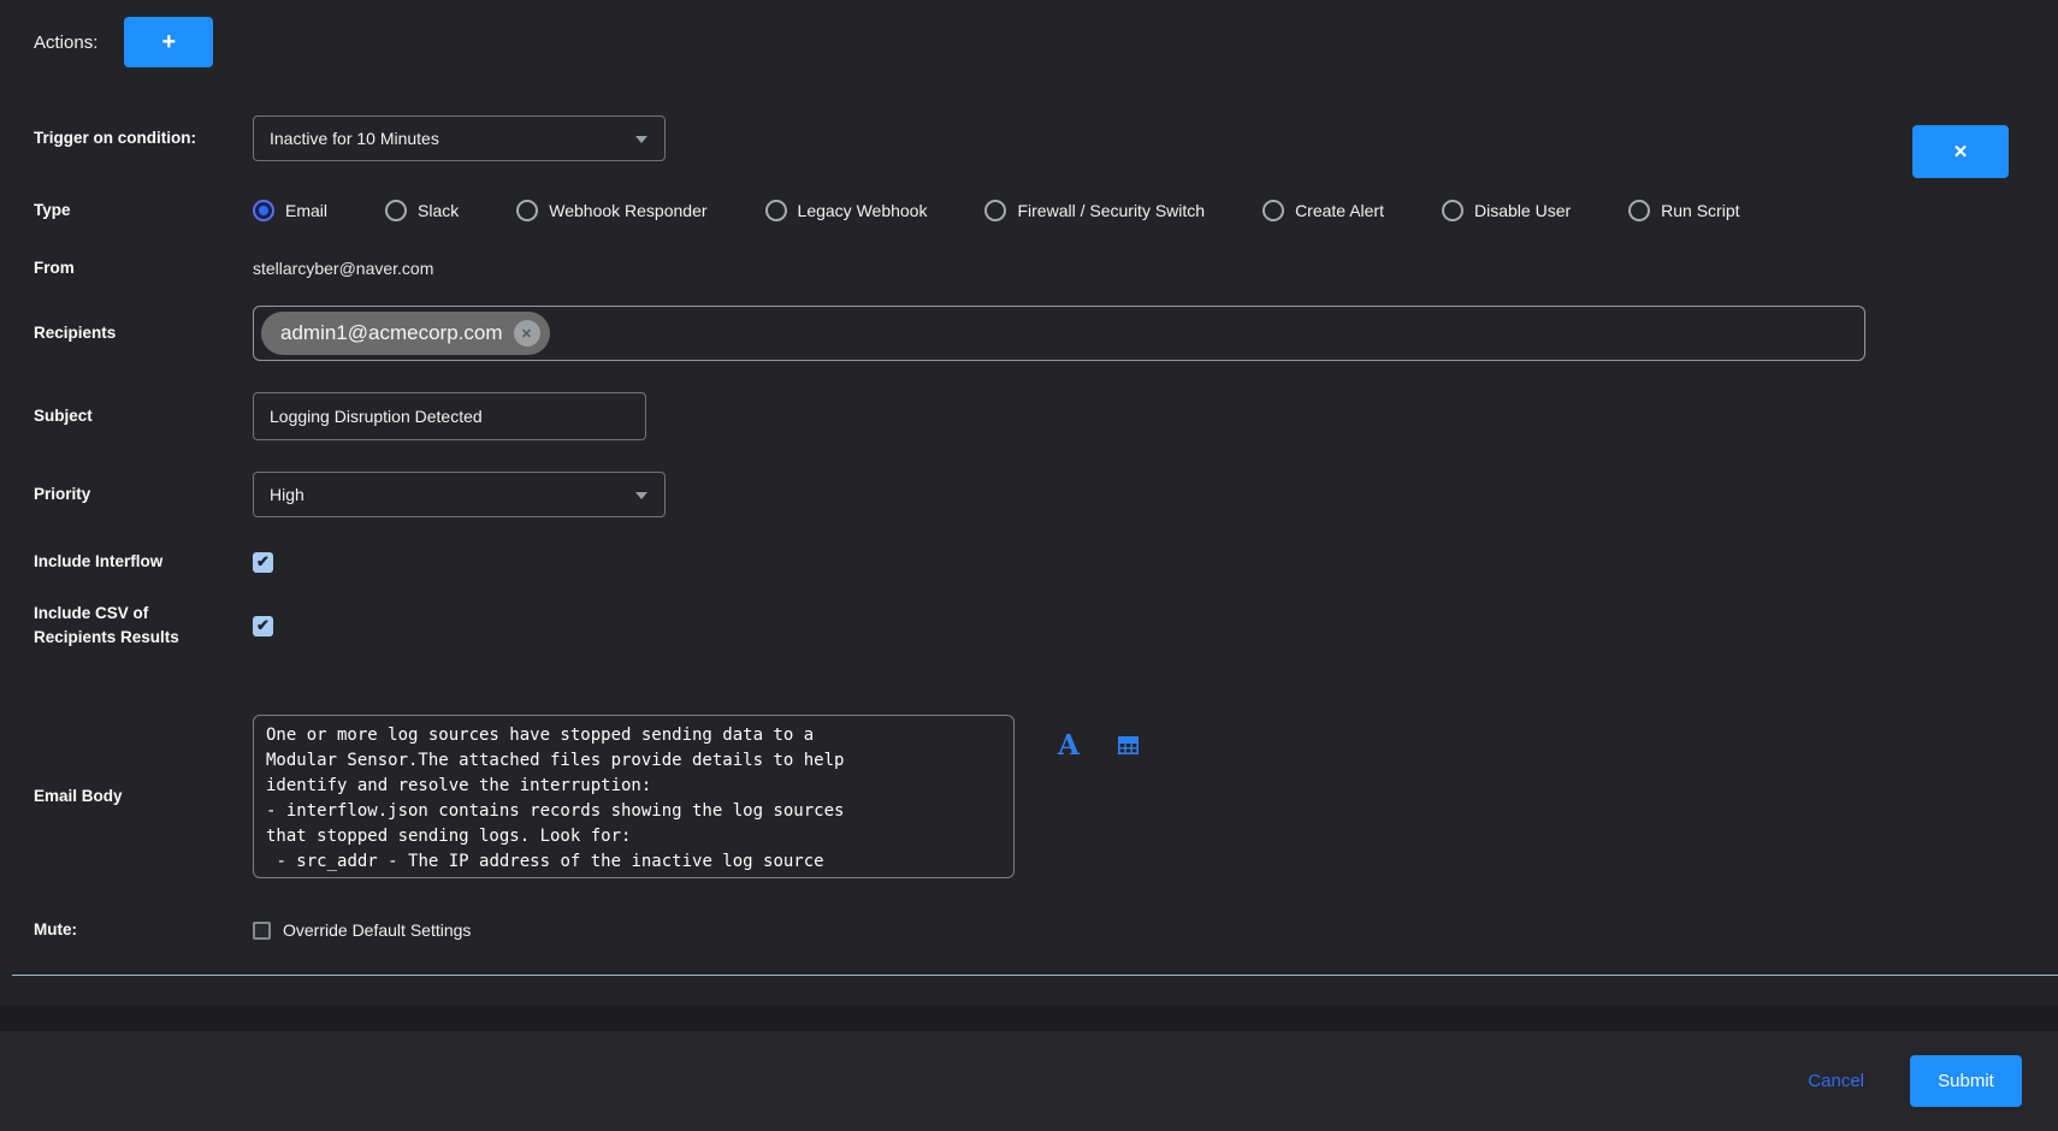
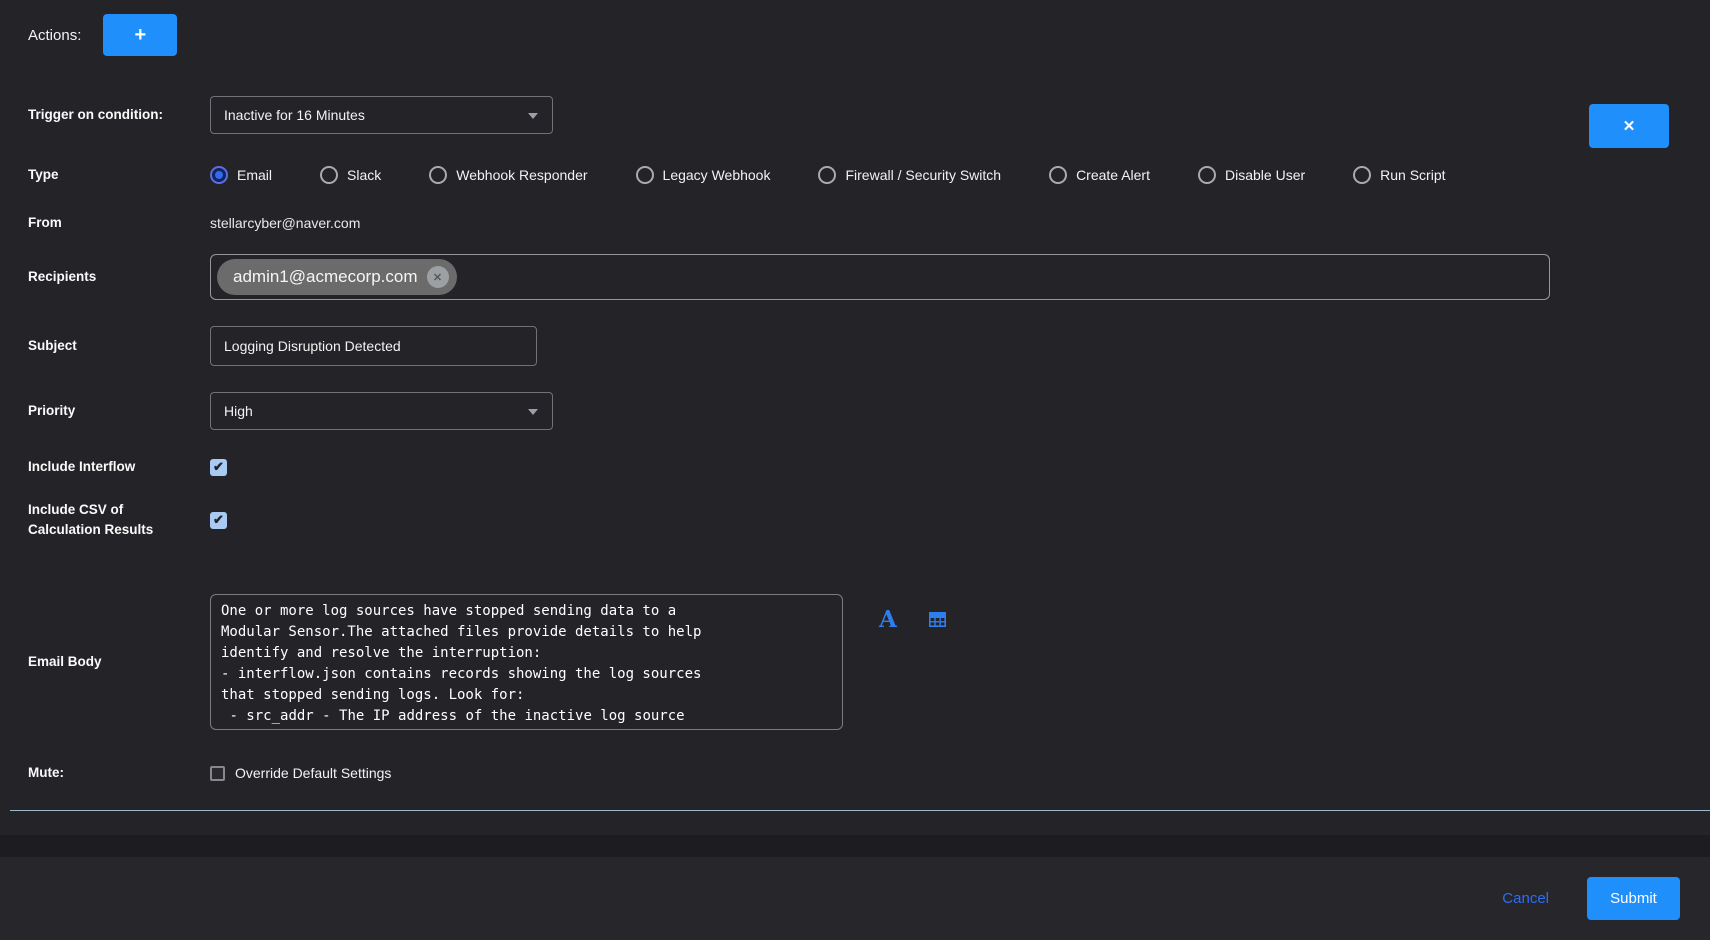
  Actions:
  +
  ✕
  Trigger on condition:
- Inactive for 10 Minutes
+ Inactive for 16 Minutes
  Type
  Email
  Slack
  Webhook Responder
  Legacy Webhook
  Firewall / Security Switch
  Create Alert
  Disable User
  Run Script
  From
  stellarcyber@naver.com
  Recipients
  admin1@acmecorp.com
  ✕
  Subject
  Logging Disruption Detected
  Priority
  High
  Include Interflow
- Include CSV of Recipients Results
+ Include CSV of Calculation Results
  Email Body
  One or more log sources have stopped sending data to a
  Modular Sensor.The attached files provide details to help
  identify and resolve the interruption:
  - interflow.json contains records showing the log sources
  that stopped sending logs. Look for:
  - src_addr - The IP address of the inactive log source
  A
  Mute:
  Override Default Settings
  Cancel
  Submit
